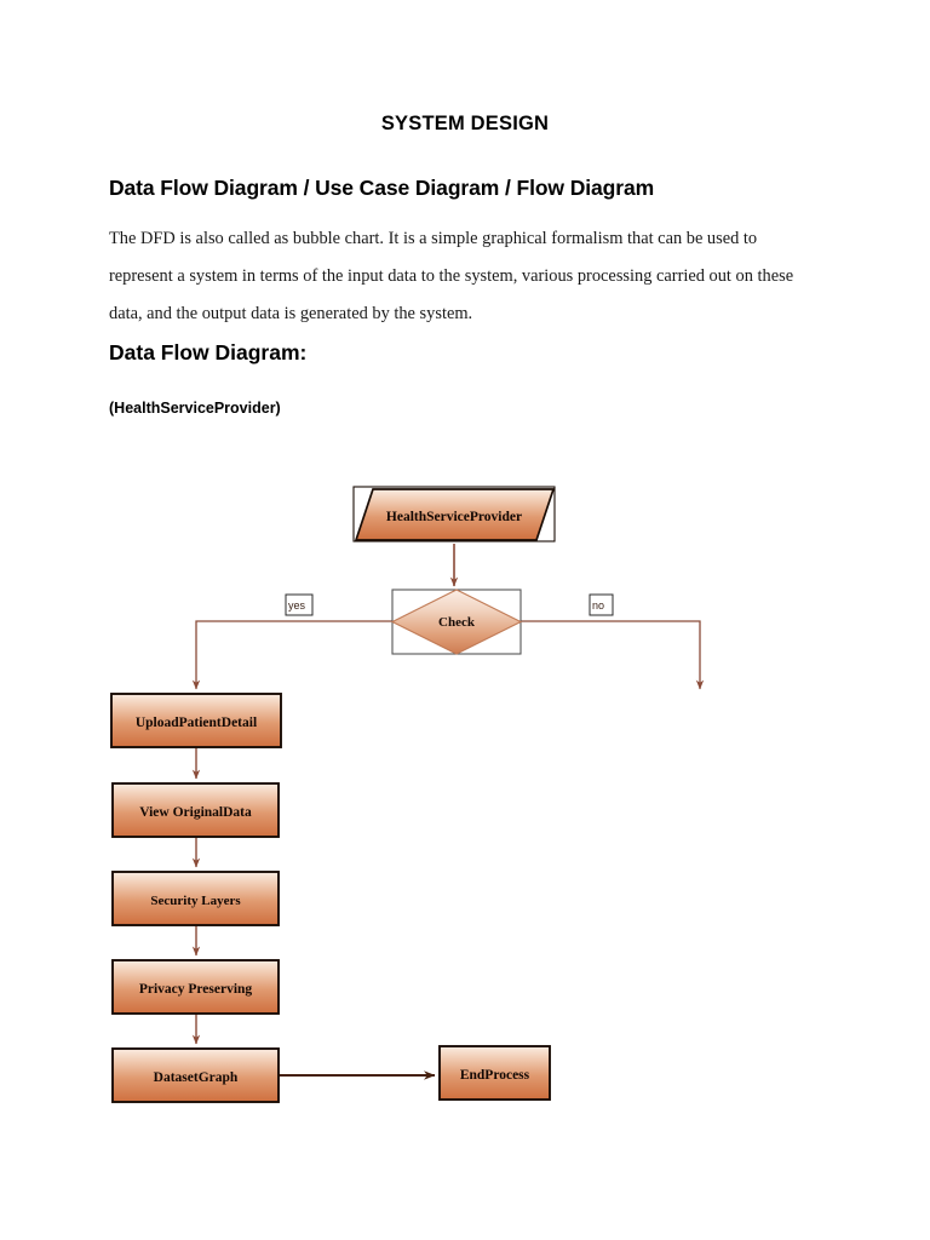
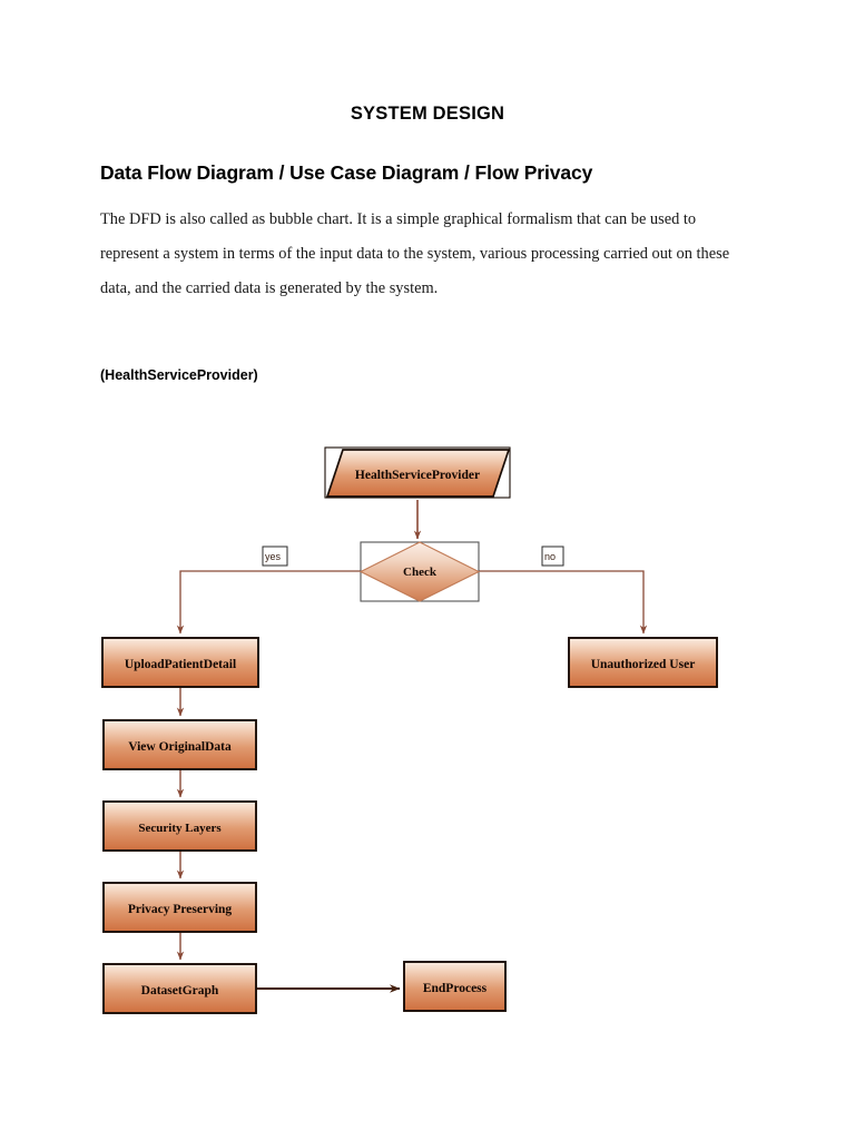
  SYSTEM DESIGN
- Data Flow Diagram / Use Case Diagram / Flow Diagram
+ Data Flow Diagram / Use Case Diagram / Flow Privacy
- The DFD is also called as bubble chart. It is a simple graphical formalism that can be used to represent a system in terms of the input data to the system, various processing carried out on these data, and the output data is generated by the system.
+ The DFD is also called as bubble chart. It is a simple graphical formalism that can be used to represent a system in terms of the input data to the system, various processing carried out on these data, and the carried data is generated by the system.
- Data Flow Diagram:
  (HealthServiceProvider)
  HealthServiceProvider
  Check
  yes
  no
  UploadPatientDetail
+ Unauthorized User
  View OriginalData
  Security Layers
  Privacy Preserving
  DatasetGraph
  EndProcess
